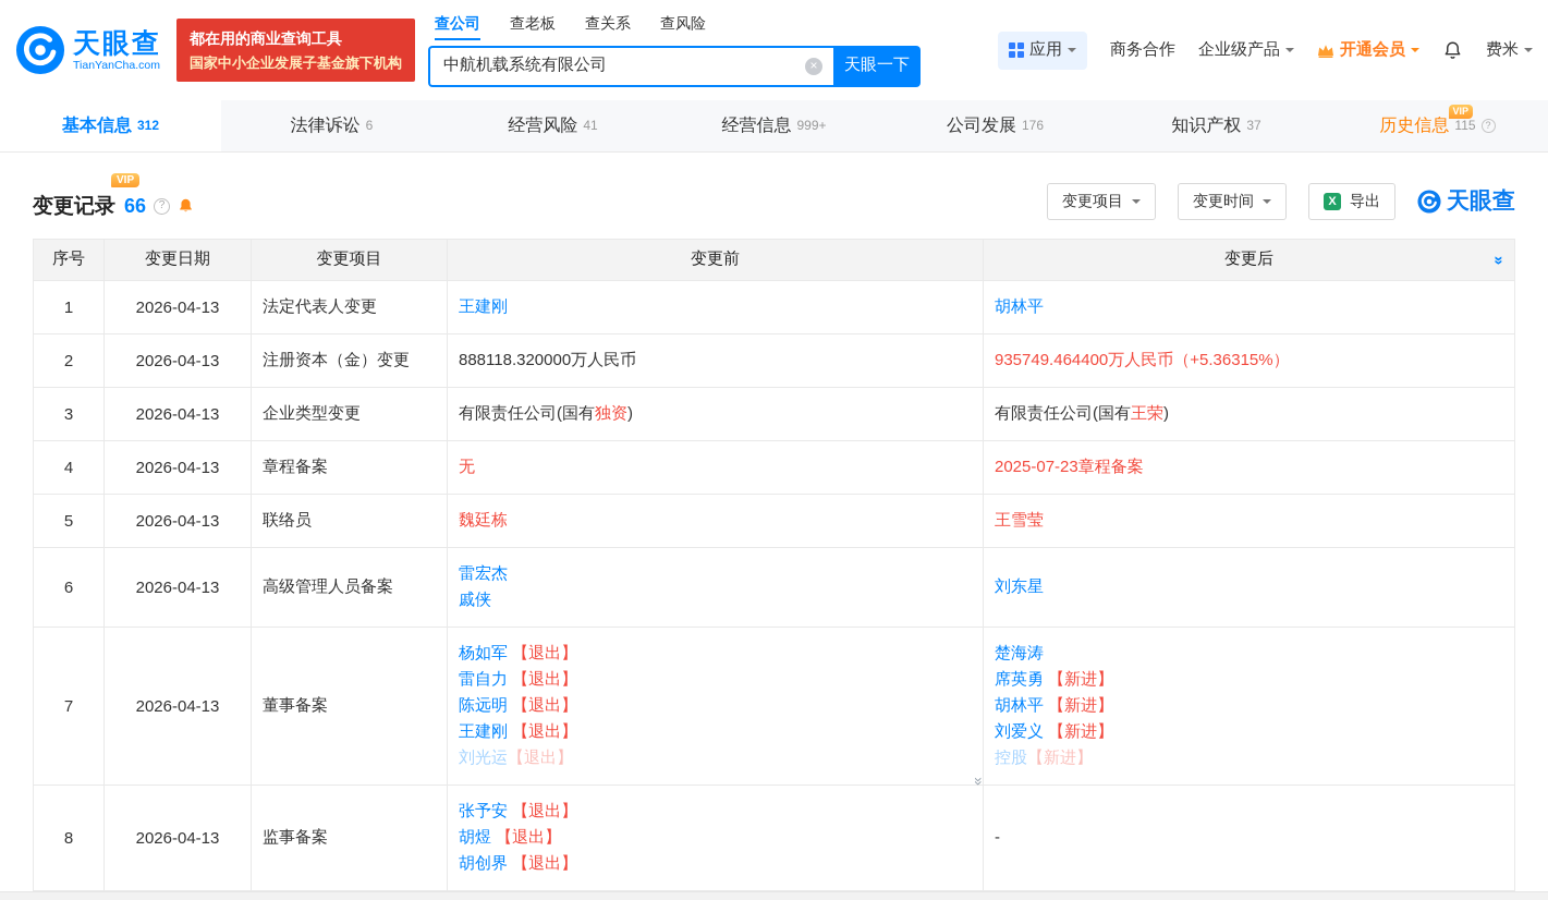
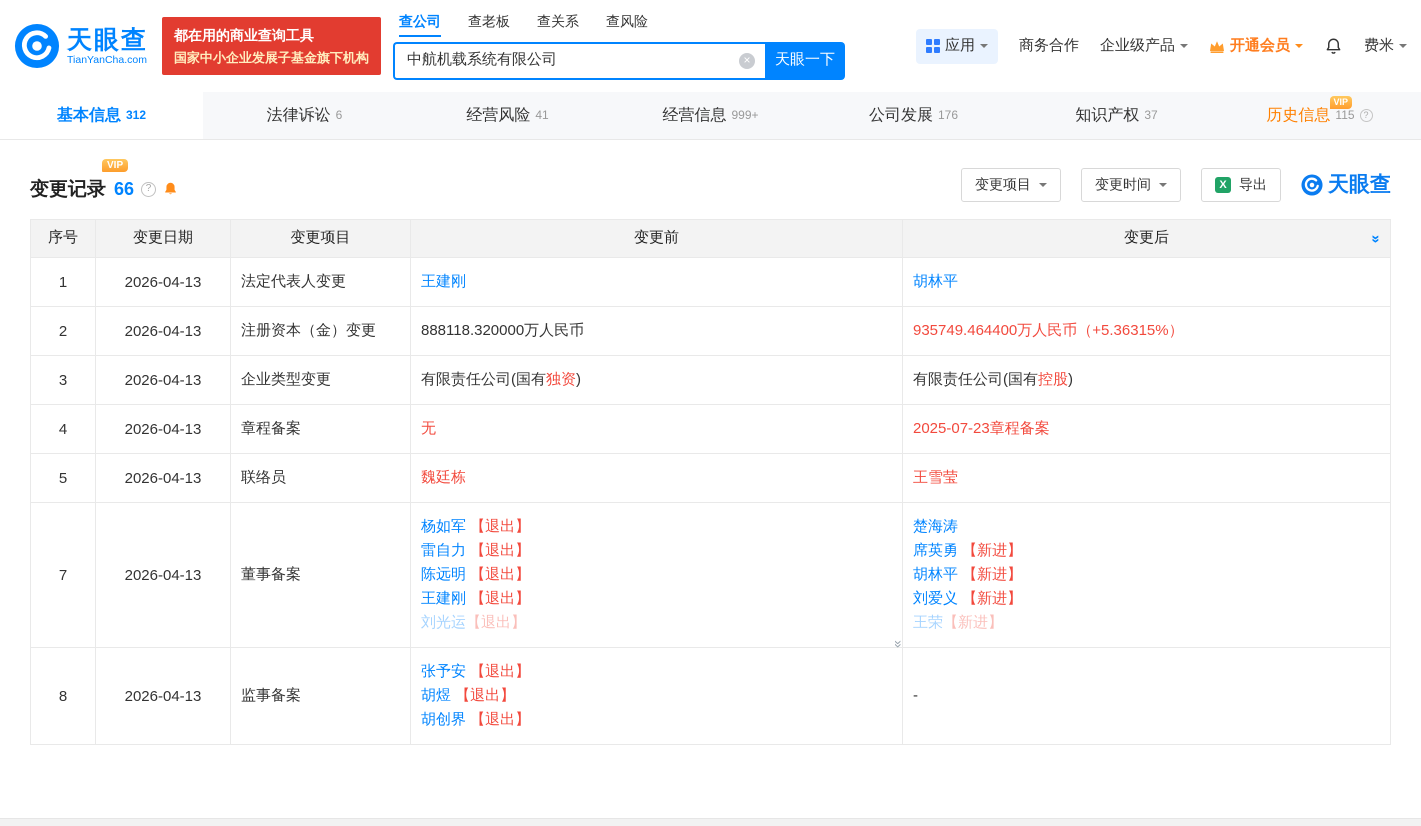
  天眼查
  TianYanCha.com
  都在用的商业查询工具
  国家中小企业发展子基金旗下机构
  查公司
  查老板
  查关系
  查风险
  中航机载系统有限公司
  ×
  天眼一下
  应用
  商务合作
  企业级产品
  开通会员
  费米
  基本信息
  312
  法律诉讼
  6
  经营风险
  41
  经营信息
  999+
  公司发展
  176
  知识产权
  37
  历史信息
  115
  VIP
  ?
  VIP
  变更记录
  66
  ?
  变更项目
  变更时间
  X
  导出
  天眼查
  1	2026-04-13	法定代表人变更	王建刚	胡林平
  2	2026-04-13	注册资本（金）变更	888118.320000万人民币	935749.464400万人民币（+5.36315%）
- 3	2026-04-13	企业类型变更	有限责任公司(国有独资)	有限责任公司(国有王荣)
+ 3	2026-04-13	企业类型变更	有限责任公司(国有独资)	有限责任公司(国有控股)
  4	2026-04-13	章程备案	无	2025-07-23章程备案
  5	2026-04-13	联络员	魏廷栋	王雪莹
- 6	2026-04-13	高级管理人员备案	雷宏杰戚侠	刘东星
- 7	2026-04-13	董事备案	杨如军 【退出】雷自力 【退出】陈远明 【退出】王建刚 【退出】刘光运【退出】	楚海涛席英勇 【新进】胡林平 【新进】刘爱义 【新进】控股【新进】
+ 7	2026-04-13	董事备案	杨如军 【退出】雷自力 【退出】陈远明 【退出】王建刚 【退出】刘光运【退出】	楚海涛席英勇 【新进】胡林平 【新进】刘爱义 【新进】王荣【新进】
  8	2026-04-13	监事备案	张予安 【退出】胡煜 【退出】胡创界 【退出】	-
